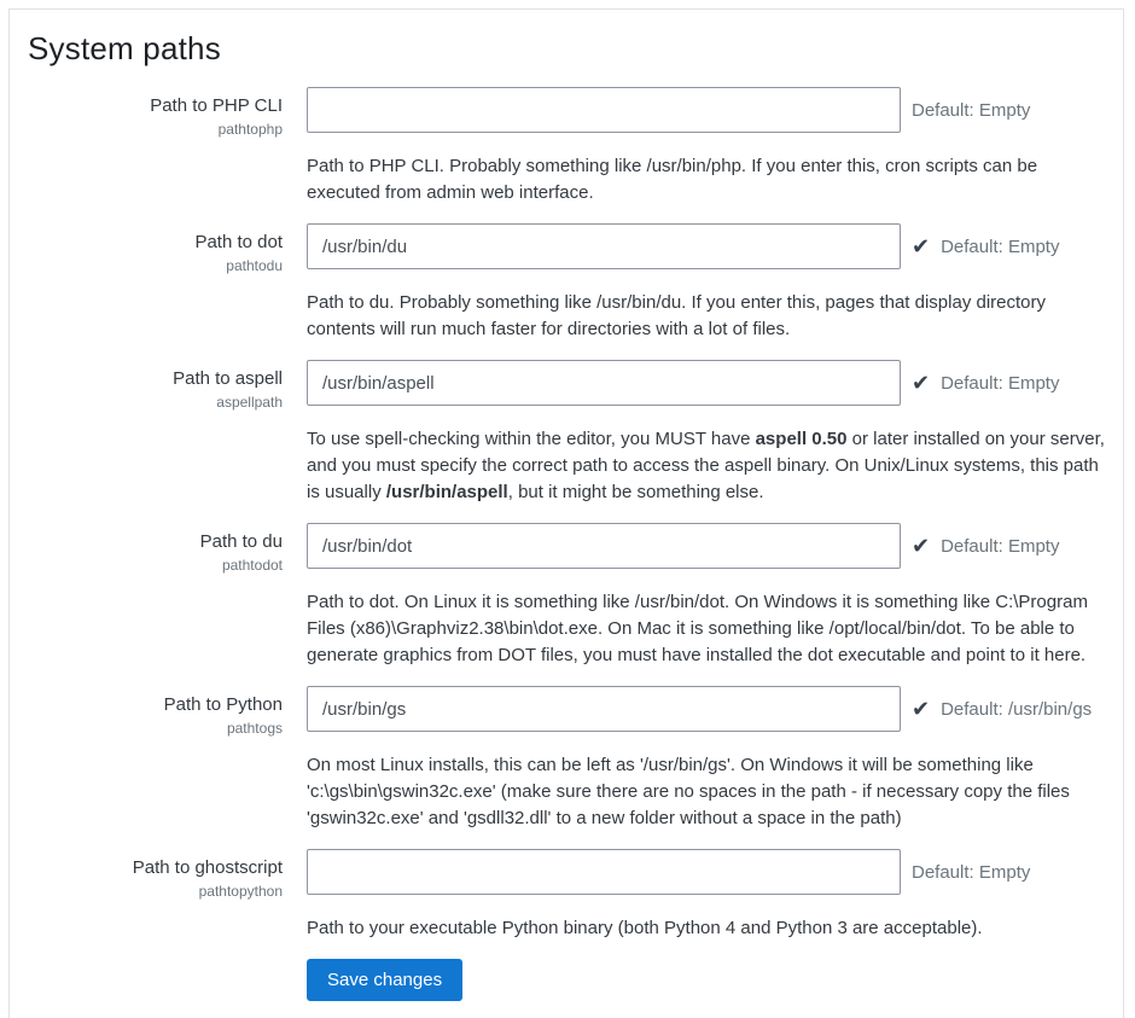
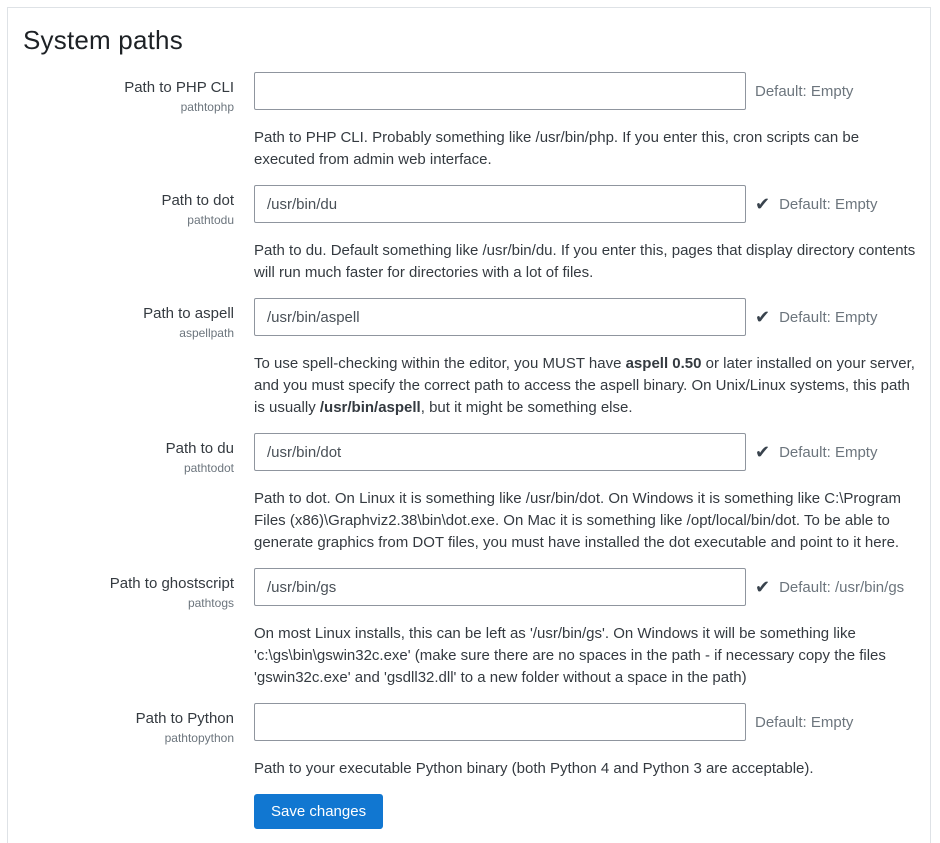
  System paths
  Path to PHP CLI
  pathtophp
  Default: Empty
  Path to PHP CLI. Probably something like /usr/bin/php. If you enter this, cron scripts can be executed from admin web interface.
  Path to dot
  pathtodu
  /usr/bin/du
  ✔
  Default: Empty
- Path to du. Probably something like /usr/bin/du. If you enter this, pages that display directory contents will run much faster for directories with a lot of files.
+ Path to du. Default something like /usr/bin/du. If you enter this, pages that display directory contents will run much faster for directories with a lot of files.
  Path to aspell
  aspellpath
  /usr/bin/aspell
  ✔
  Default: Empty
  To use spell-checking within the editor, you MUST have aspell 0.50 or later installed on your server, and you must specify the correct path to access the aspell binary. On Unix/Linux systems, this path is usually /usr/bin/aspell, but it might be something else.
  Path to du
  pathtodot
  /usr/bin/dot
  ✔
  Default: Empty
  Path to dot. On Linux it is something like /usr/bin/dot. On Windows it is something like C:\Program Files (x86)\Graphviz2.38\bin\dot.exe. On Mac it is something like /opt/local/bin/dot. To be able to generate graphics from DOT files, you must have installed the dot executable and point to it here.
- Path to Python
+ Path to ghostscript
  pathtogs
  /usr/bin/gs
  ✔
  Default: /usr/bin/gs
  On most Linux installs, this can be left as '/usr/bin/gs'. On Windows it will be something like 'c:\gs\bin\gswin32c.exe' (make sure there are no spaces in the path - if necessary copy the files 'gswin32c.exe' and 'gsdll32.dll' to a new folder without a space in the path)
- Path to ghostscript
+ Path to Python
  pathtopython
  Default: Empty
  Path to your executable Python binary (both Python 4 and Python 3 are acceptable).
  Save changes
